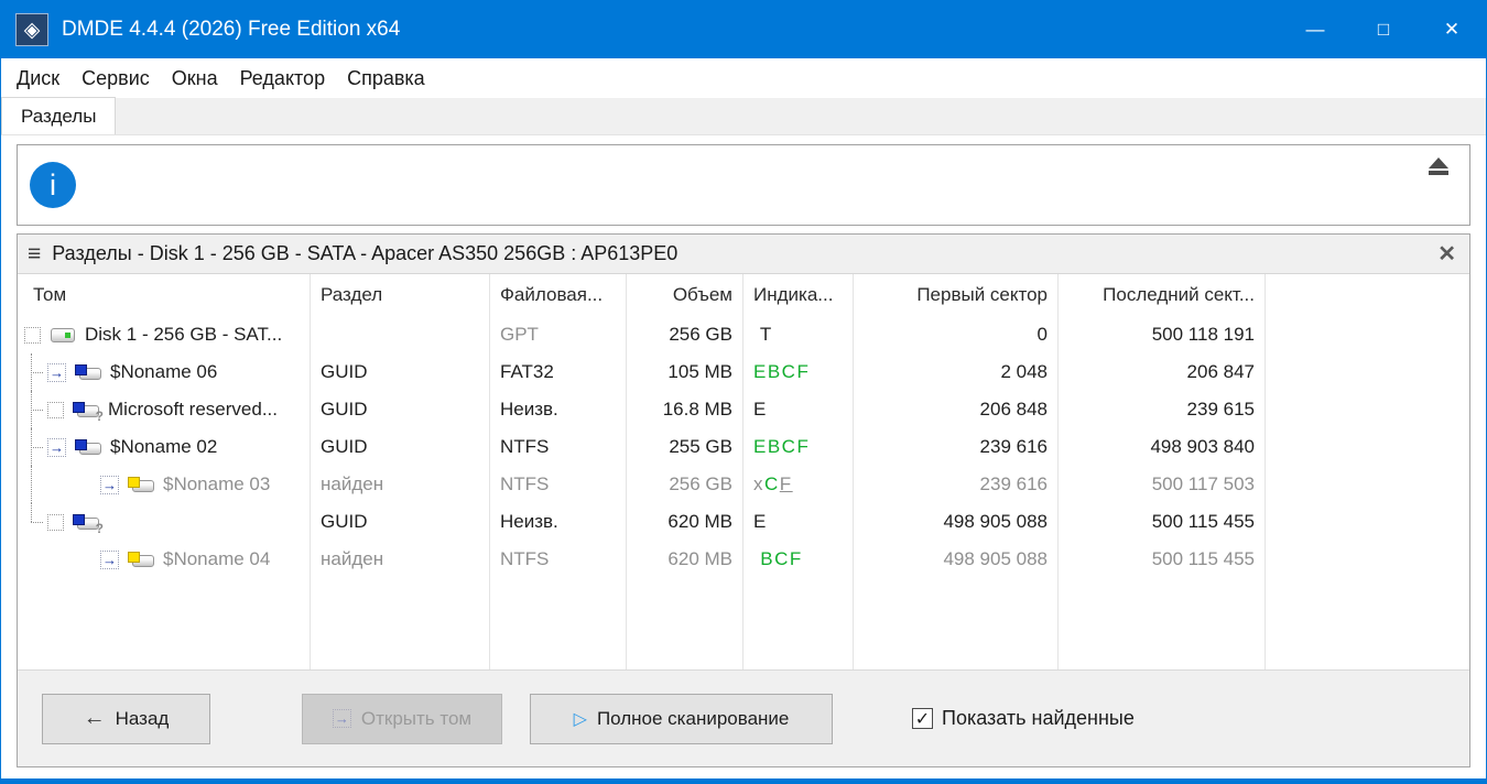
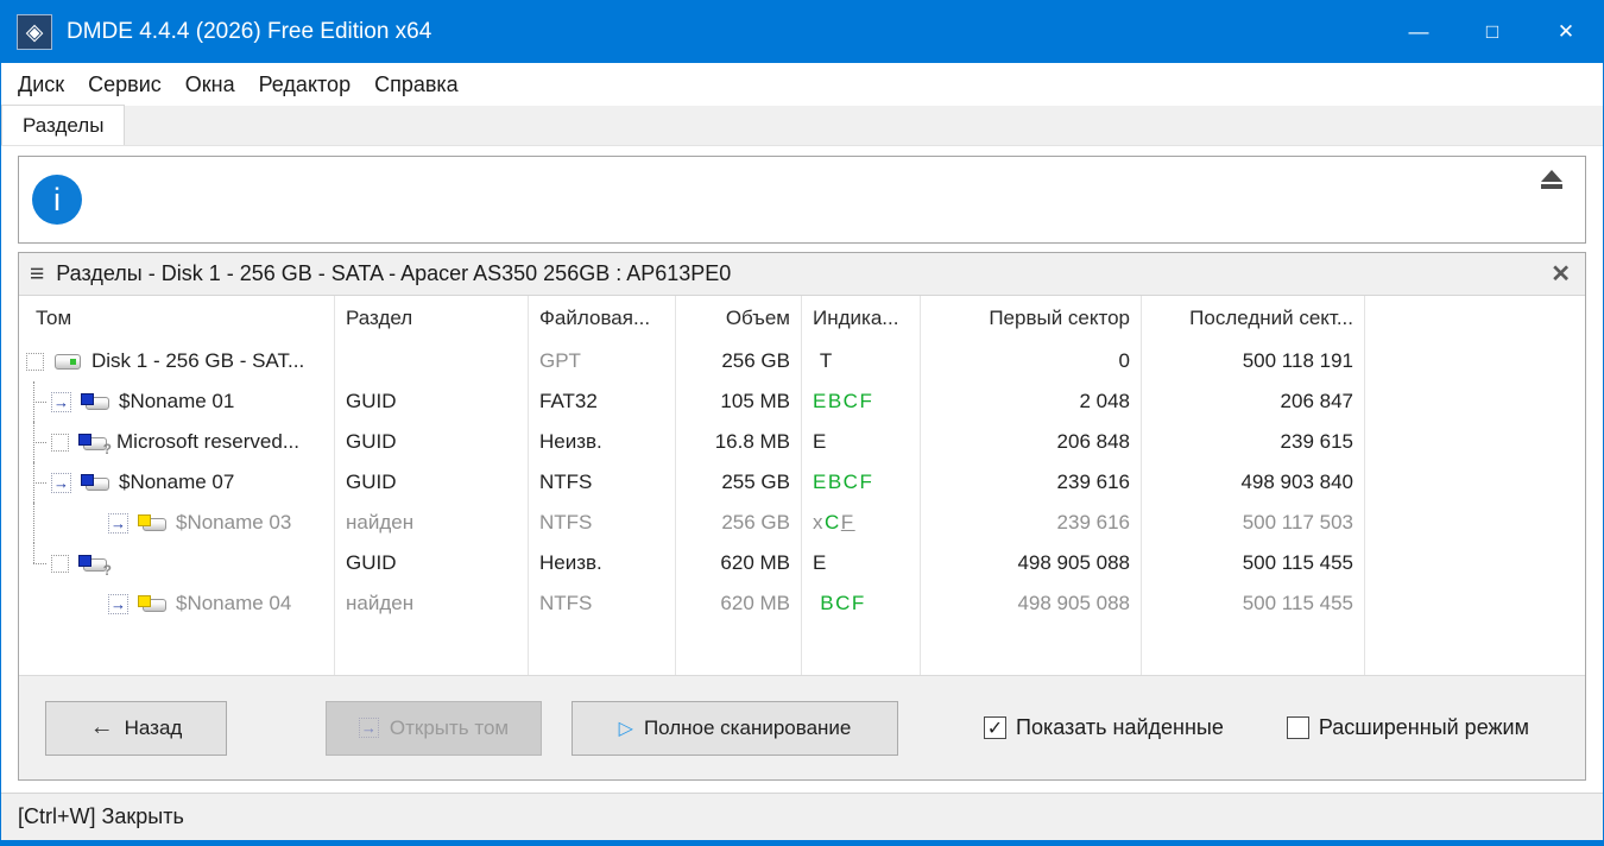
  ◈
  DMDE 4.4.4 (2026) Free Edition x64
  —
  □
  ✕
  Диск
  Сервис
  Окна
  Редактор
  Справка
  Разделы
  i
  ≡
  Разделы - Disk 1 - 256 GB - SATA - Apacer AS350 256GB : AP613PE0
  ✕
  Том
  Раздел
  Файловая...
  Объем
  Индика...
  Первый сектор
  Последний сект...
  Disk 1 - 256 GB - SAT...
  GPT
  256 GB
  T
  0
  500 118 191
  →
- $Noname 06
+ $Noname 01
  GUID
  FAT32
  105 MB
  EBCF
  2 048
  206 847
  Microsoft reserved...
  GUID
  Неизв.
  16.8 MB
  E
  206 848
  239 615
  →
- $Noname 02
+ $Noname 07
  GUID
  NTFS
  255 GB
  EBCF
  239 616
  498 903 840
  →
  $Noname 03
  найден
  NTFS
  256 GB
  x
  C
  F
  239 616
  500 117 503
  GUID
  Неизв.
  620 MB
  E
  498 905 088
  500 115 455
  →
  $Noname 04
  найден
  NTFS
  620 MB
  BCF
  498 905 088
  500 115 455
  ←
  Назад
  →
  Открыть том
  ▷
  Полное сканирование
  ✓
  Показать найденные
+ Расширенный режим
+ [Ctrl+W] Закрыть
